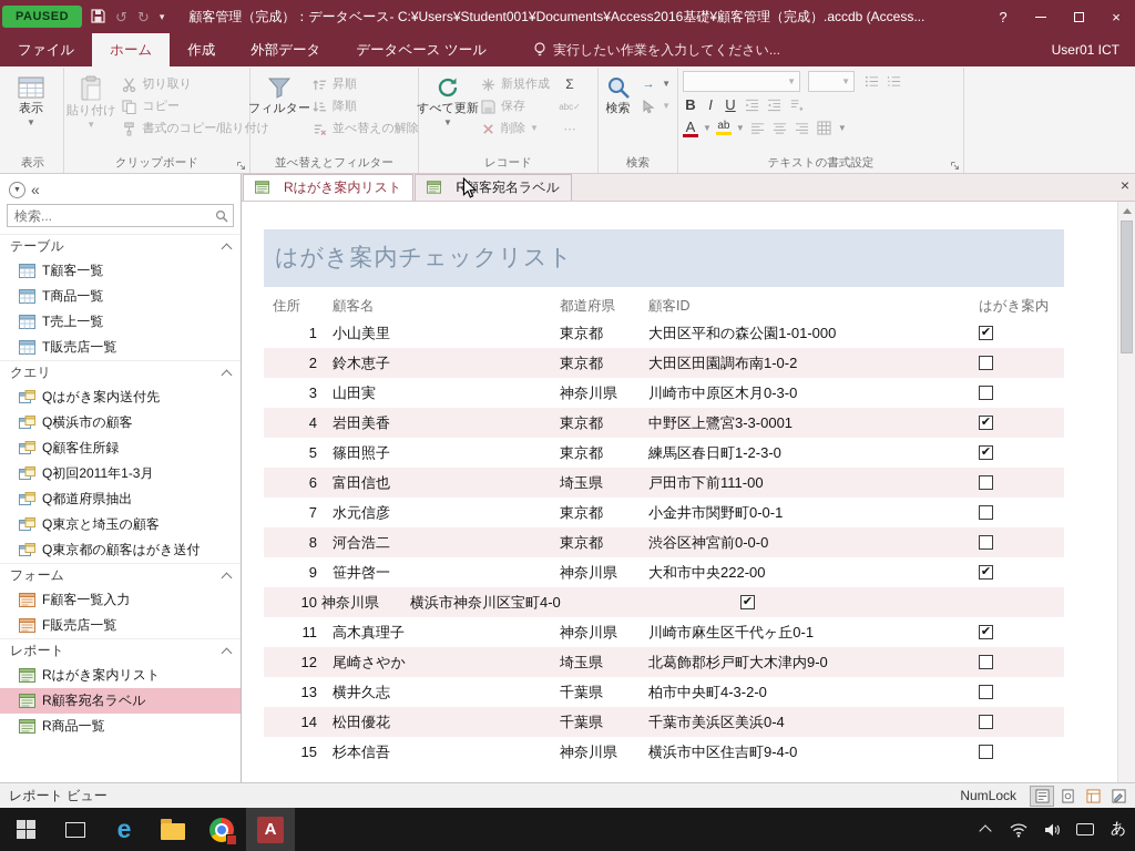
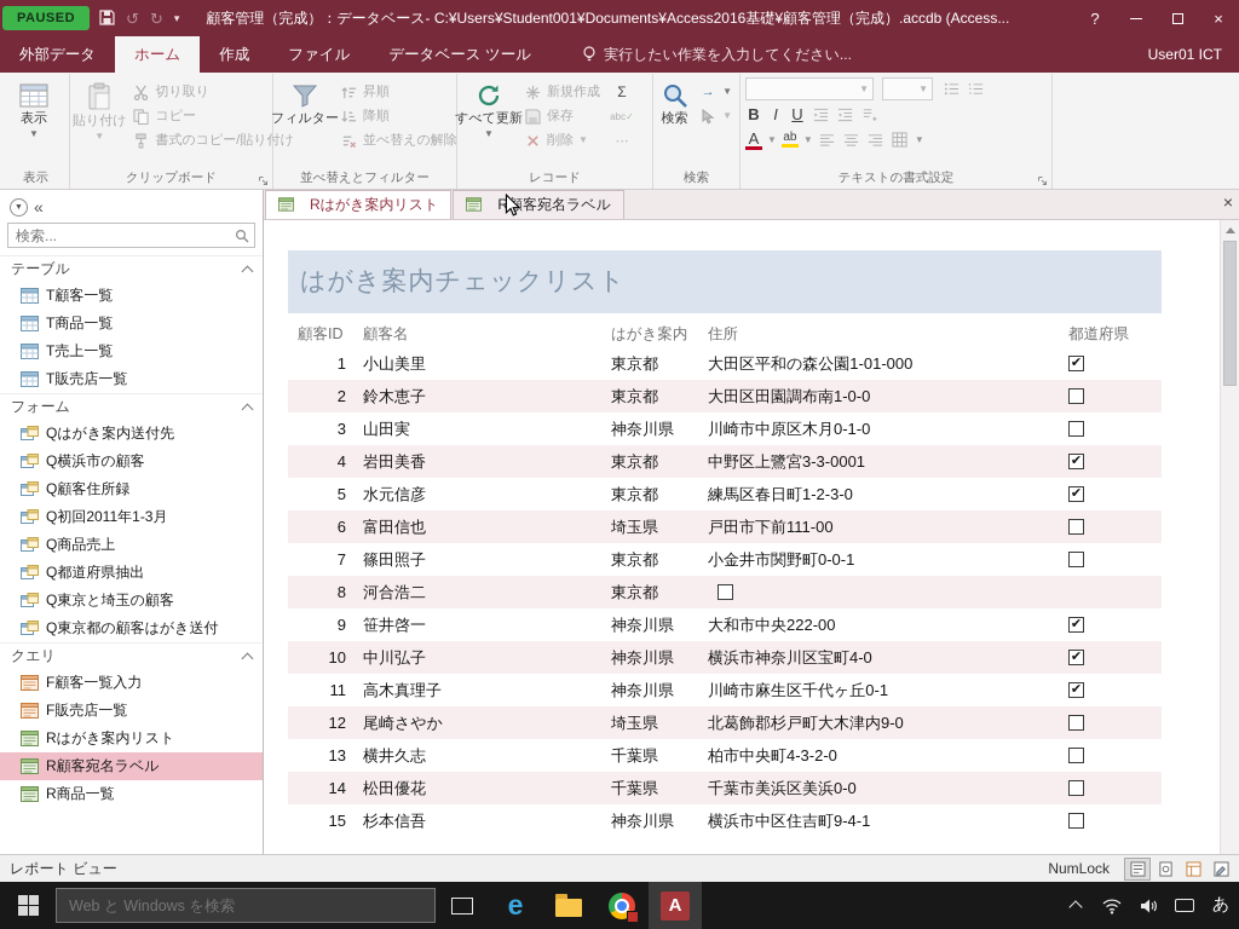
  PAUSED
  ↺
  ↻
  ▾
  顧客管理（完成）：データベース- C:¥Users¥Student001¥Documents¥Access2016基礎¥顧客管理（完成）.accdb (Access...
  ?
  ×
- ファイル
+ 外部データ
  ホーム
  作成
- 外部データ
+ ファイル
  データベース ツール
  実行したい作業を入力してください...
  User01 ICT
  表示
  ▼
  表示
  貼り付け
  ▼
  切り取り
  コピー
  書式のコピー/貼り付け
  クリップボード
  フィルター
  昇順
  降順
  並べ替えの解除
  並べ替えとフィルター
  すべて更新
  ▼
  新規作成
  保存
  削除
  ▼
  Σ
  abc
  ✓
  ⋯
  レコード
  検索
  →
  ▼
  ▼
  検索
  ▼
  ▼
  B
  I
  U
  A
  ▼
  ab
  ▼
  ▼
  テキストの書式設定
  «
  検索...
  テーブル
  T顧客一覧
  T商品一覧
  T売上一覧
  T販売店一覧
- クエリ
+ フォーム
  Qはがき案内送付先
  Q横浜市の顧客
  Q顧客住所録
  Q初回2011年1-3月
+ Q商品売上
  Q都道府県抽出
  Q東京と埼玉の顧客
  Q東京都の顧客はがき送付
- フォーム
+ クエリ
  F顧客一覧入力
  F販売店一覧
- レポート
  Rはがき案内リスト
  R顧客宛名ラベル
  R商品一覧
  Rはがき案内リスト
  R客宛名ラベル
  ×
  はがき案内チェックリスト
- 住所
+ 顧客ID
  顧客名
- 都道府県
+ はがき案内
- 顧客ID
+ 住所
- はがき案内
+ 都道府県
  1
  小山美里
  東京都
  大田区平和の森公園1-01-000
  ✔
  2
  鈴木恵子
  東京都
- 大田区田園調布南1-0-2
+ 大田区田園調布南1-0-0
  3
  山田実
  神奈川県
- 川崎市中原区木月0-3-0
+ 川崎市中原区木月0-1-0
  4
  岩田美香
  東京都
  中野区上鷺宮3-3-0001
  ✔
  5
- 篠田照子
+ 水元信彦
  東京都
  練馬区春日町1-2-3-0
  ✔
  6
  富田信也
  埼玉県
  戸田市下前111-00
  7
- 水元信彦
+ 篠田照子
  東京都
  小金井市関野町0-0-1
  8
  河合浩二
  東京都
- 渋谷区神宮前0-0-0
  9
  笹井啓一
  神奈川県
  大和市中央222-00
  ✔
  10
+ 中川弘子
  神奈川県
  横浜市神奈川区宝町4-0
  ✔
  11
  高木真理子
  神奈川県
  川崎市麻生区千代ヶ丘0-1
  ✔
  12
  尾崎さやか
  埼玉県
  北葛飾郡杉戸町大木津内9-0
  13
  横井久志
  千葉県
  柏市中央町4-3-2-0
  14
  松田優花
  千葉県
- 千葉市美浜区美浜0-4
+ 千葉市美浜区美浜0-0
  15
  杉本信吾
  神奈川県
- 横浜市中区住吉町9-4-0
+ 横浜市中区住吉町9-4-1
  レポート ビュー
  NumLock
+ Web と Windows を検索
  e
  A
  あ
